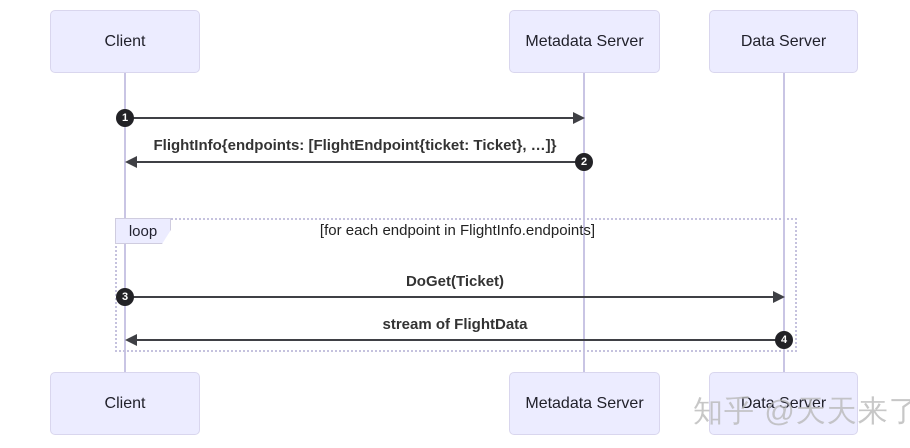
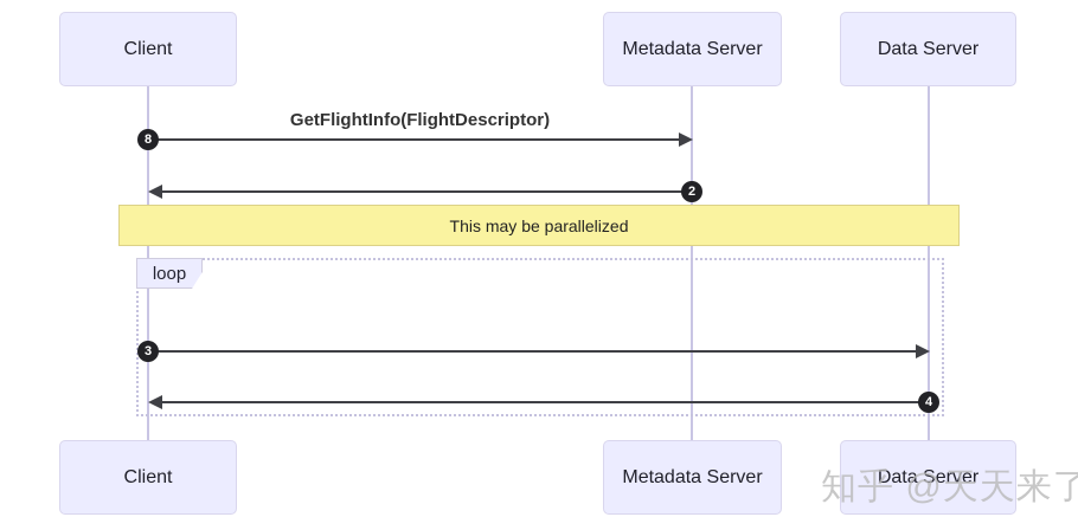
  Client
  Metadata Server
  Data Server
+ GetFlightInfo(FlightDescriptor)
- 1
+ 8
- FlightInfo{endpoints: [FlightEndpoint{ticket: Ticket}, …]}
  2
+ This may be parallelized
  loop
- [for each endpoint in FlightInfo.endpoints]
- DoGet(Ticket)
  3
- stream of FlightData
  4
  Client
  Metadata Server
  Data Server
  知乎 @天天来了
